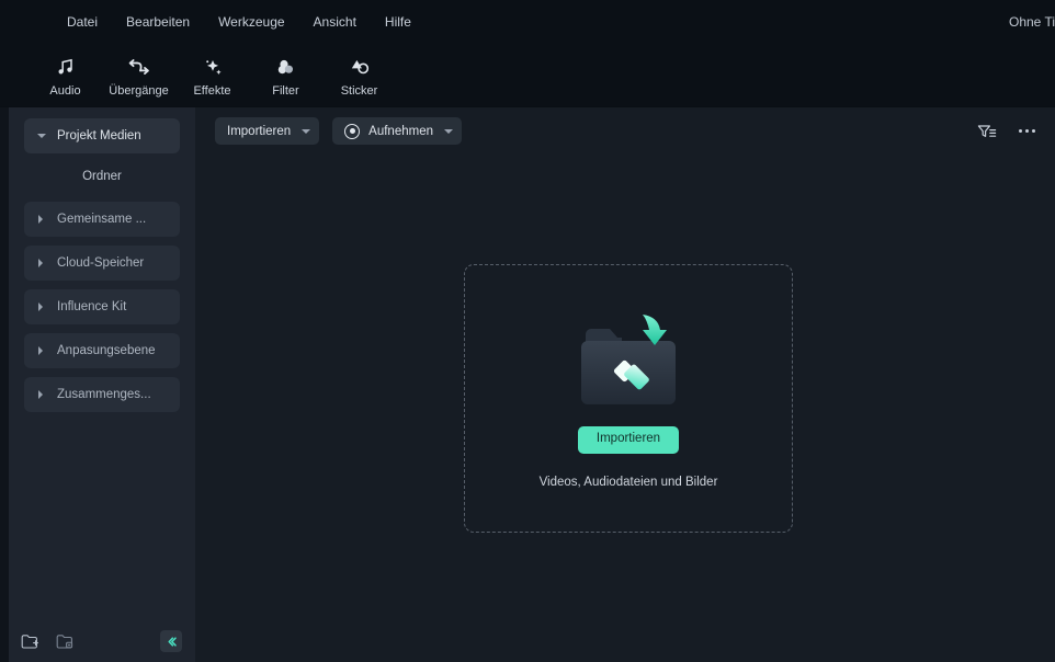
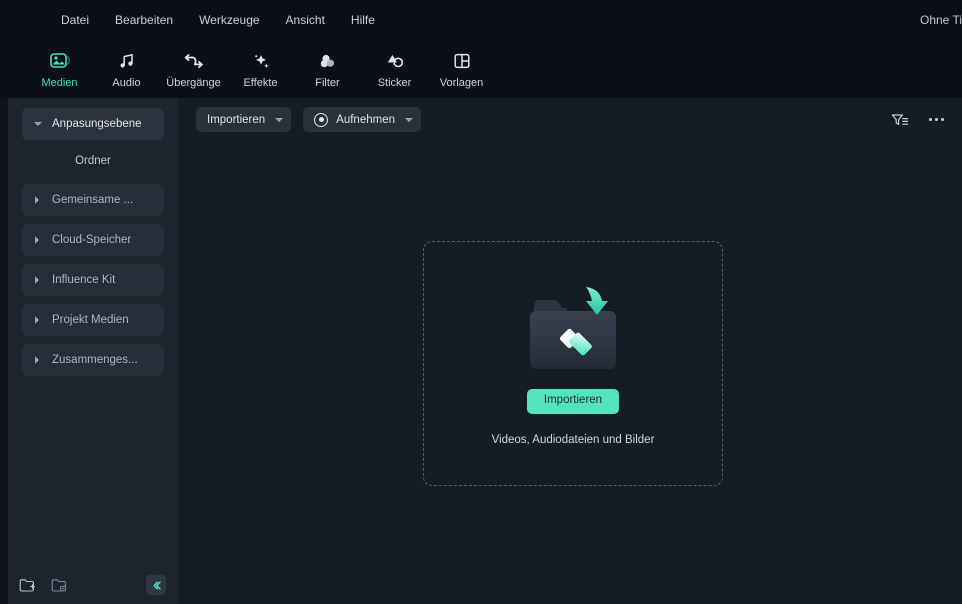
  Datei
  Bearbeiten
  Werkzeuge
  Ansicht
  Hilfe
  Ohne Ti
+ Medien
  Audio
  Übergänge
  Effekte
  Filter
  Sticker
+ Vorlagen
- Projekt Medien
+ Anpasungsebene
  Ordner
  Gemeinsame ...
  Cloud-Speicher
  Influence Kit
- Anpasungsebene
+ Projekt Medien
  Zusammenges...
  Importieren
  Aufnehmen
  Importieren
  Videos, Audiodateien und Bilder
